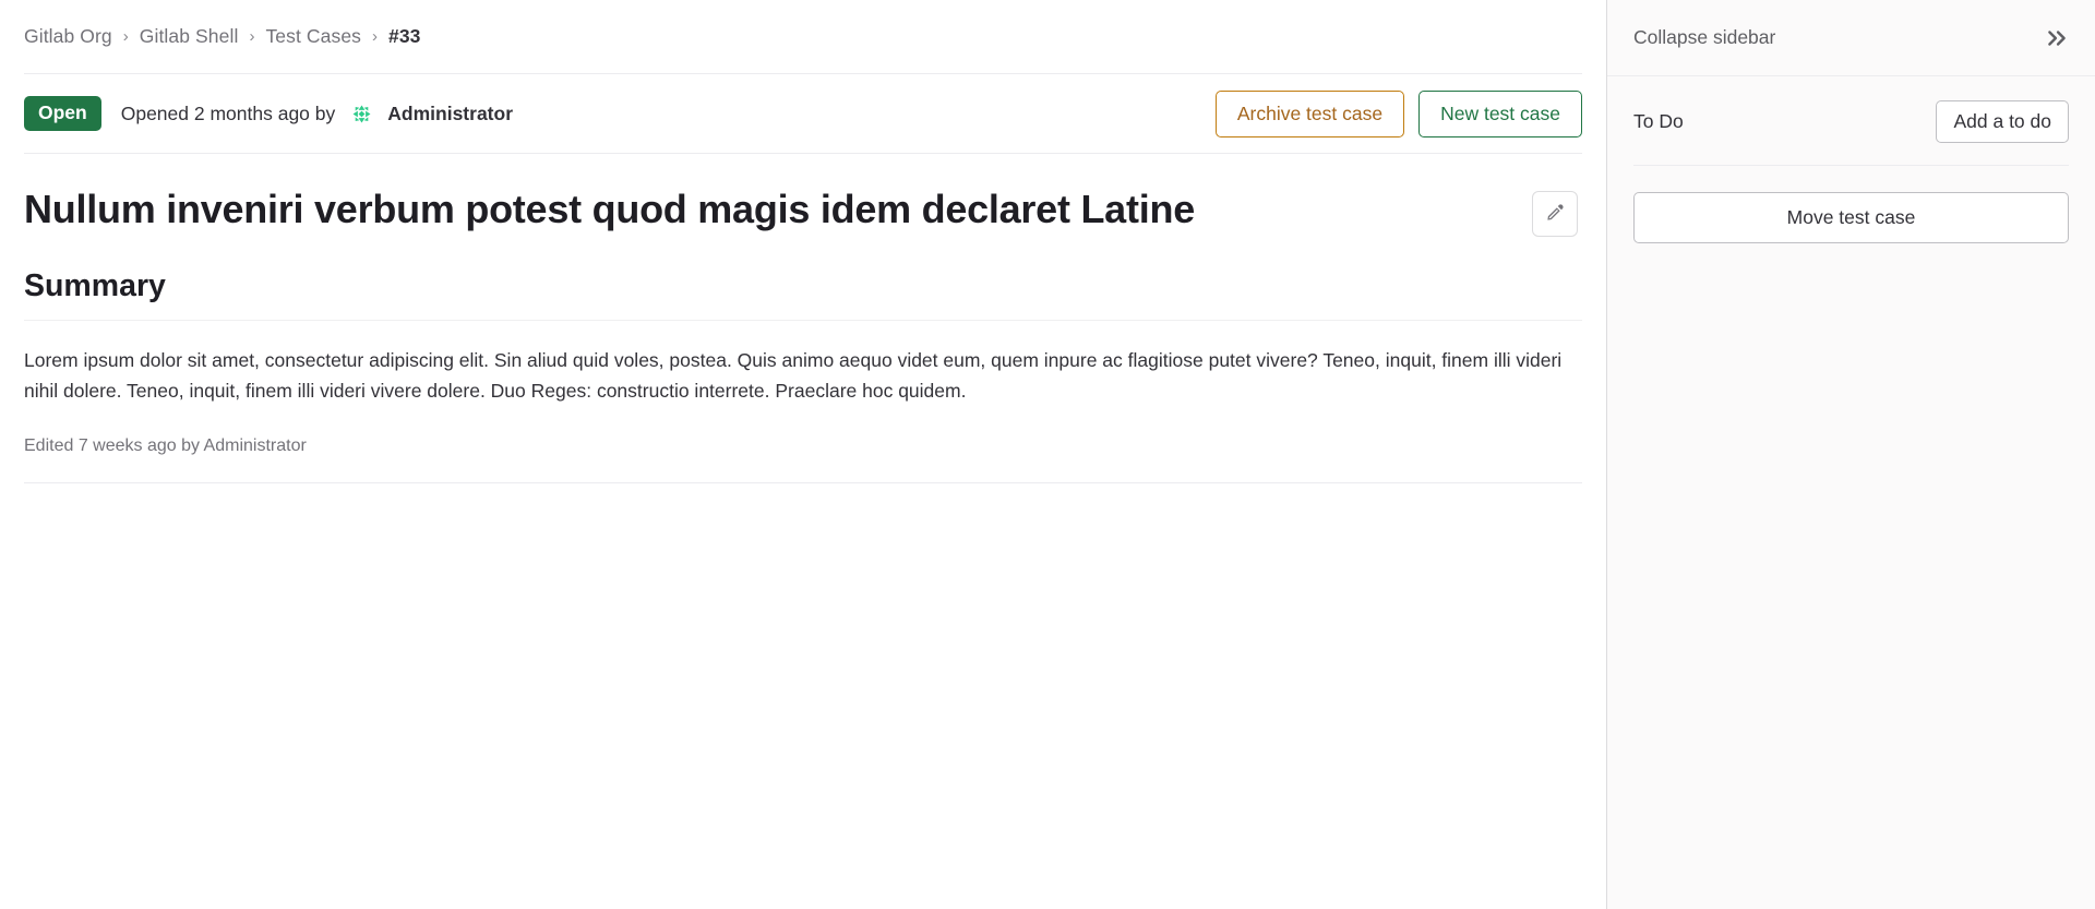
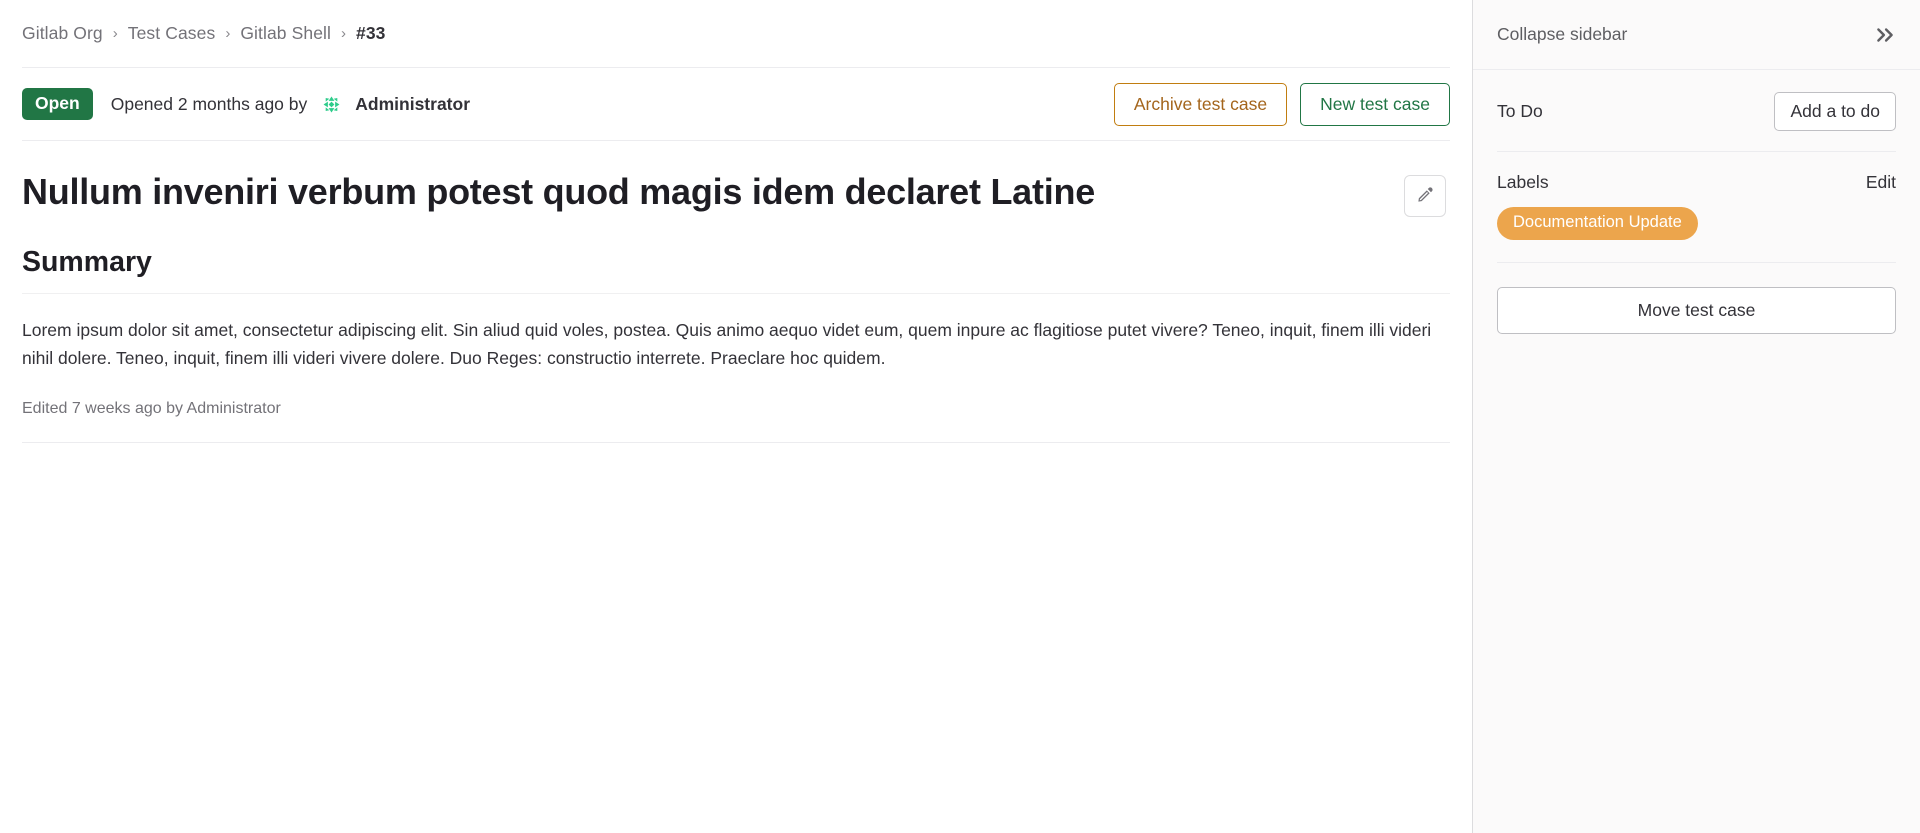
  Gitlab Org
  ›
- Gitlab Shell
+ Test Cases
  ›
- Test Cases
+ Gitlab Shell
  ›
  #33
  Open
  Opened 2 months ago by
  Administrator
  Archive test case
  New test case
  Nullum inveniri verbum potest quod magis idem declaret Latine
  Summary
  Lorem ipsum dolor sit amet, consectetur adipiscing elit. Sin aliud quid voles, postea. Quis animo aequo videt eum, quem inpure ac flagitiose putet vivere? Teneo, inquit, finem illi videri nihil dolere. Teneo, inquit, finem illi videri vivere dolere. Duo Reges: constructio interrete. Praeclare hoc quidem.
  Edited 7 weeks ago by Administrator
  Collapse sidebar
  To Do
  Add a to do
+ Labels
+ Edit
+ Documentation Update
  Move test case
